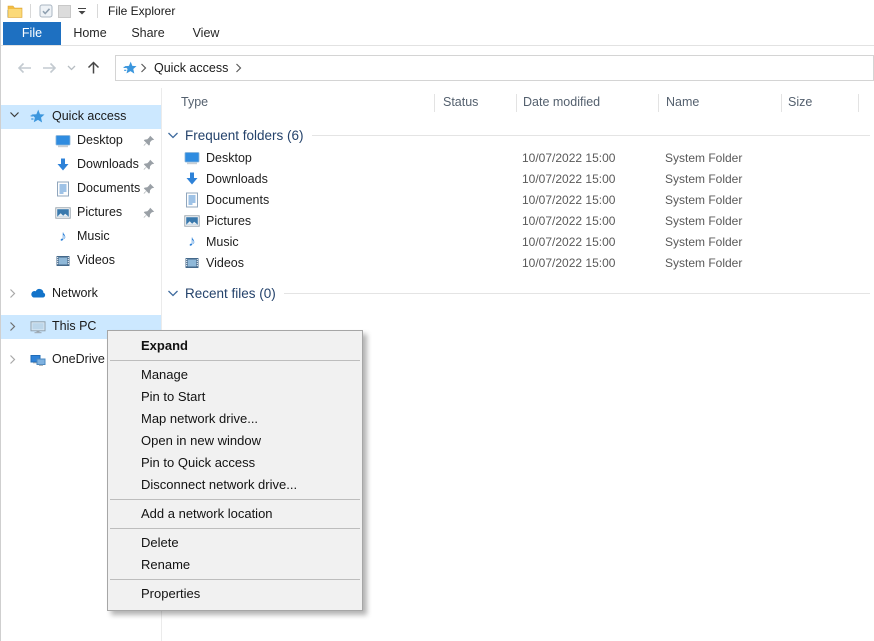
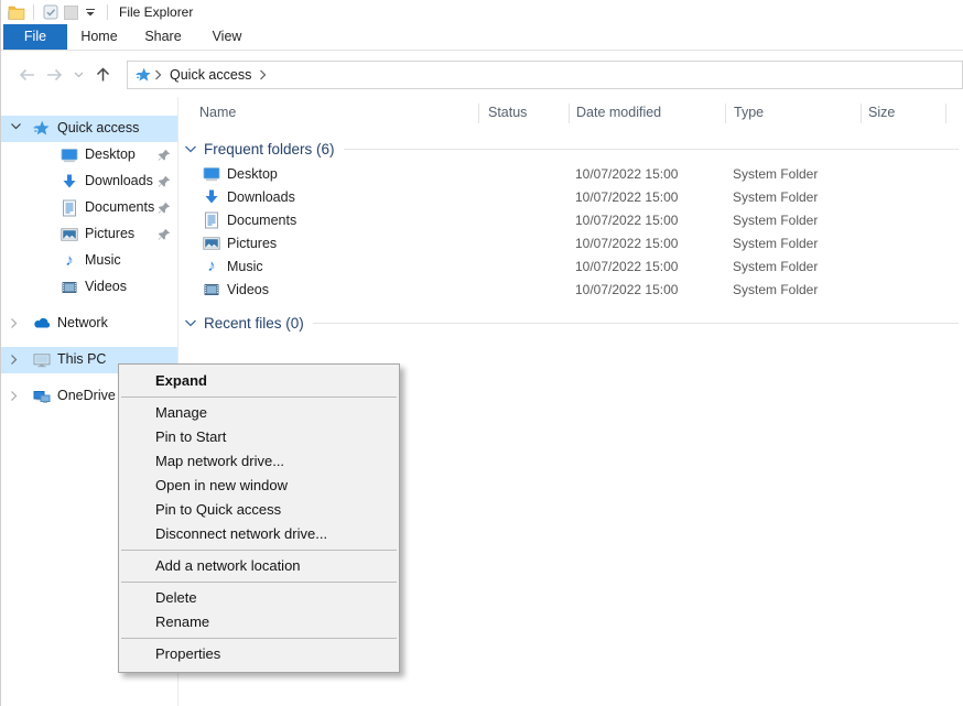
  File Explorer
  File
  Home
  Share
  View
  Quick access
  Quick access
  Desktop
  Downloads
  Documents
  Pictures
  ♪
  Music
  Videos
  Network
  This PC
  OneDrive
- Type
+ Name
  Status
  Date modified
- Name
+ Type
  Size
  Frequent folders (6)
  Desktop
  10/07/2022 15:00
  System Folder
  Downloads
  10/07/2022 15:00
  System Folder
  Documents
  10/07/2022 15:00
  System Folder
  Pictures
  10/07/2022 15:00
  System Folder
  ♪
  Music
  10/07/2022 15:00
  System Folder
  Videos
  10/07/2022 15:00
  System Folder
  Recent files (0)
  Expand
  Manage
  Pin to Start
  Map network drive...
  Open in new window
  Pin to Quick access
  Disconnect network drive...
  Add a network location
  Delete
  Rename
  Properties
